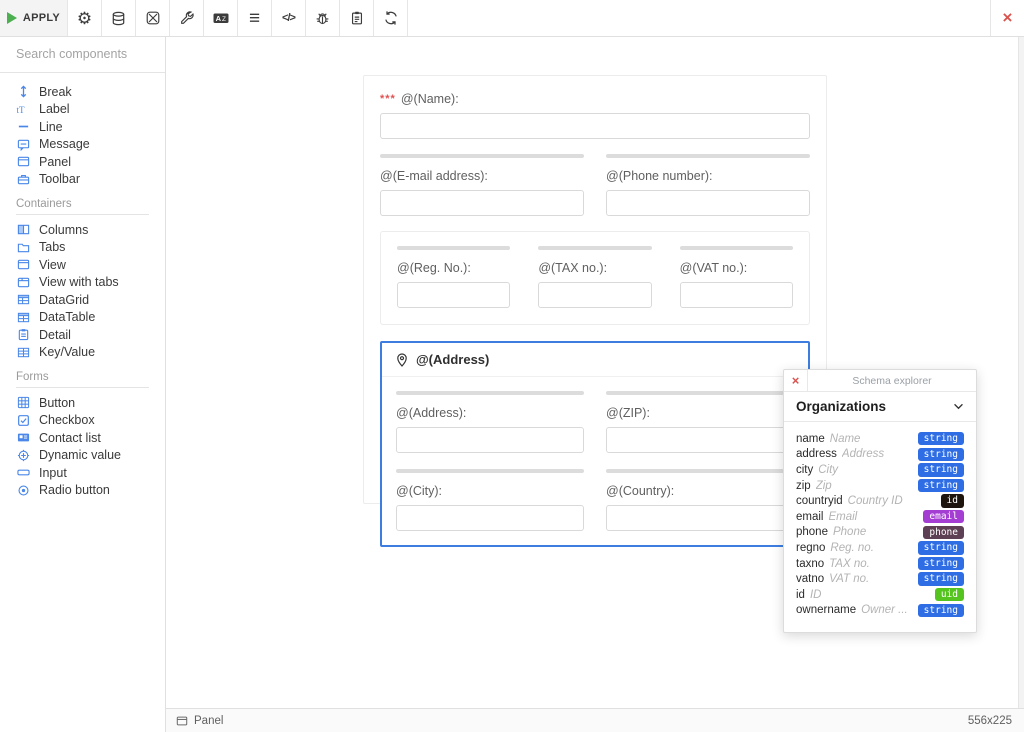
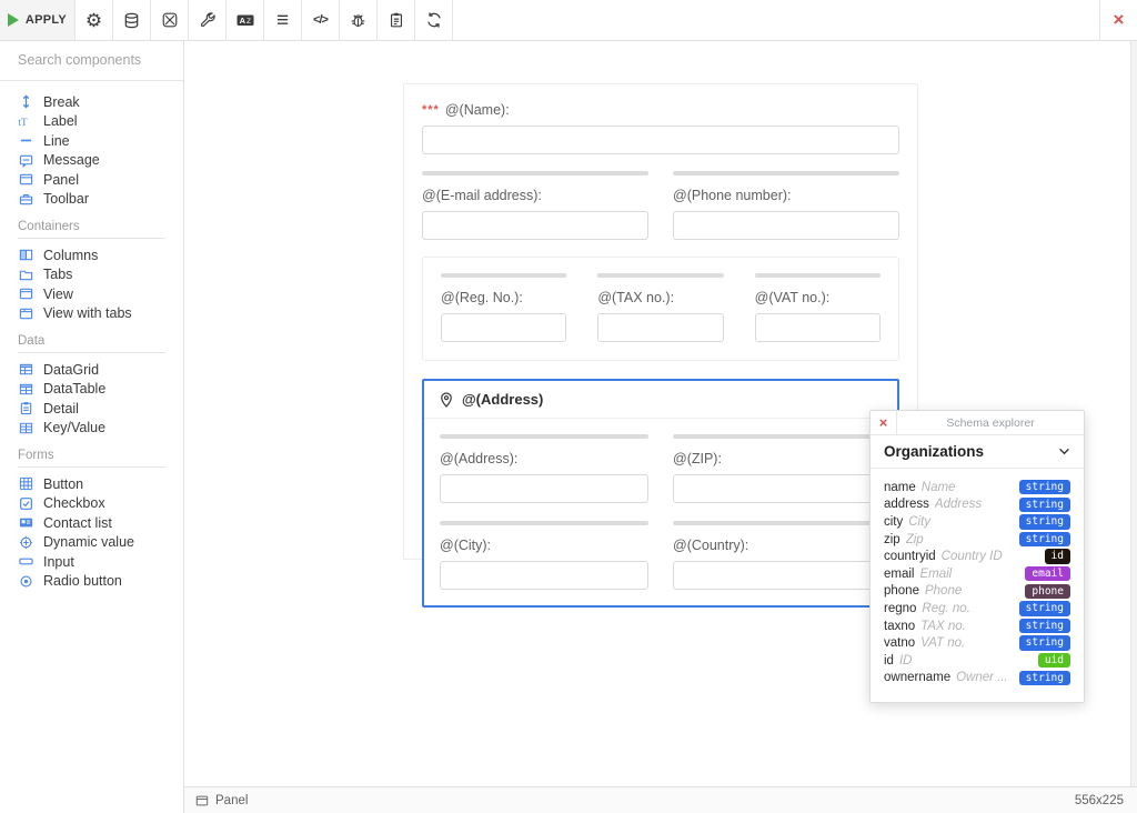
  APPLY
  ⚙
  A
  ≡
  </>
  ×
  Search components
  Break
  tT
  Label
  Line
  Message
  Panel
  Toolbar
  Containers
  Columns
  Tabs
  View
  View with tabs
+ Data
  DataGrid
  DataTable
  Detail
  Key/Value
  Forms
  Button
  Checkbox
  Contact list
  Dynamic value
  Input
  Radio button
  ***
  @(Name):
  @(E-mail address):
  @(Phone number):
  @(Reg. No.):
  @(TAX no.):
  @(VAT no.):
  @(Address)
  @(Address):
  @(ZIP):
  @(City):
  @(Country):
  ×
  Schema explorer
  Organizations
  name
  Name
  string
  address
  Address
  string
  city
  City
  string
  zip
  Zip
  string
  countryid
  Country ID
  id
  email
  Email
  email
  phone
  Phone
  phone
  regno
  Reg. no.
  string
  taxno
  TAX no.
  string
  vatno
  VAT no.
  string
  id
  ID
  uid
  ownername
  Owner ...
  string
  Panel
  556x225
